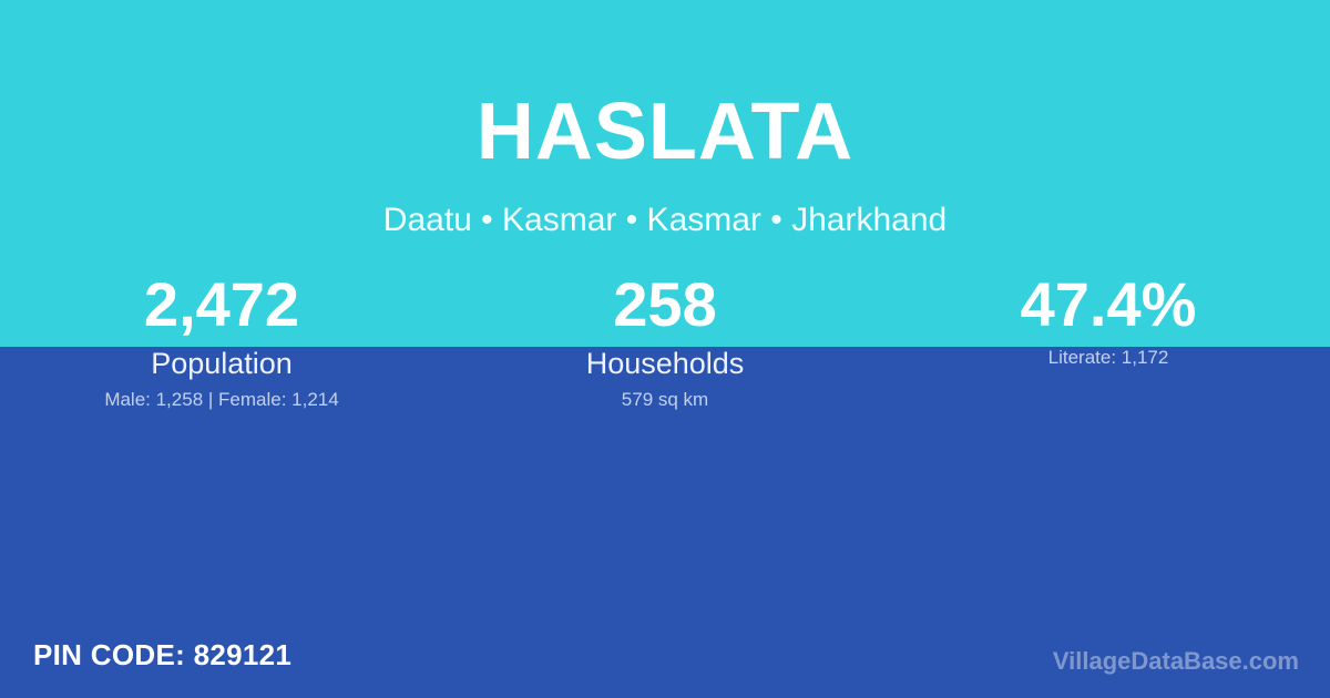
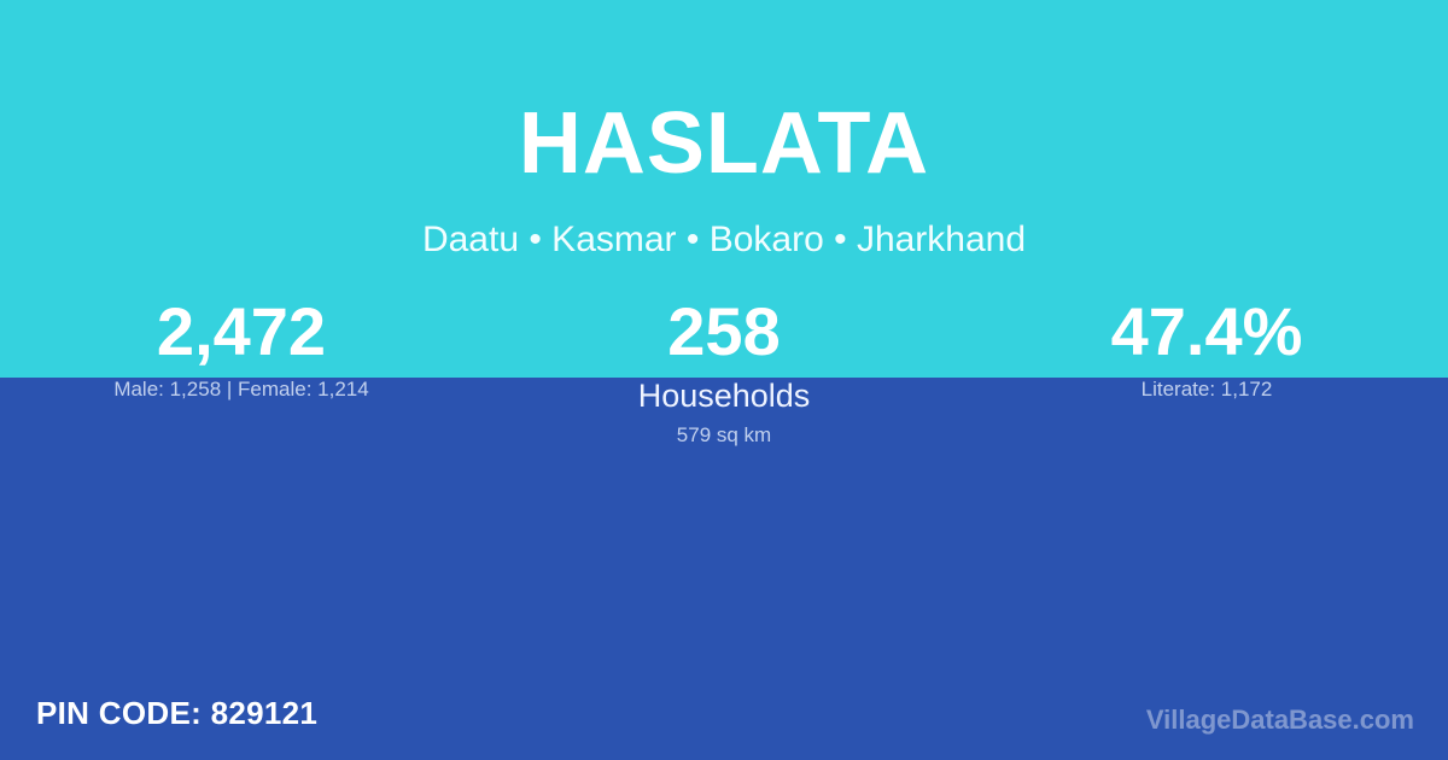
  HASLATA
- Daatu • Kasmar • Kasmar • Jharkhand
+ Daatu • Kasmar • Bokaro • Jharkhand
  2,472
- Population
  Male: 1,258 | Female: 1,214
  258
  Households
  579 sq km
  47.4%
  Literate: 1,172
  PIN CODE: 829121
  VillageDataBase.com
